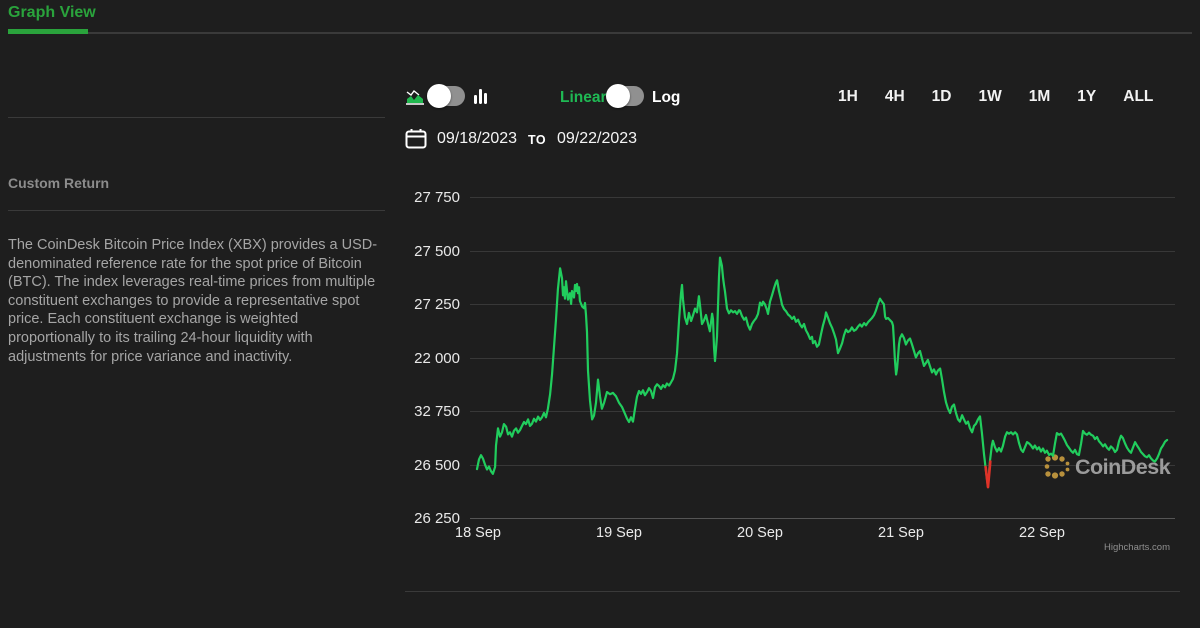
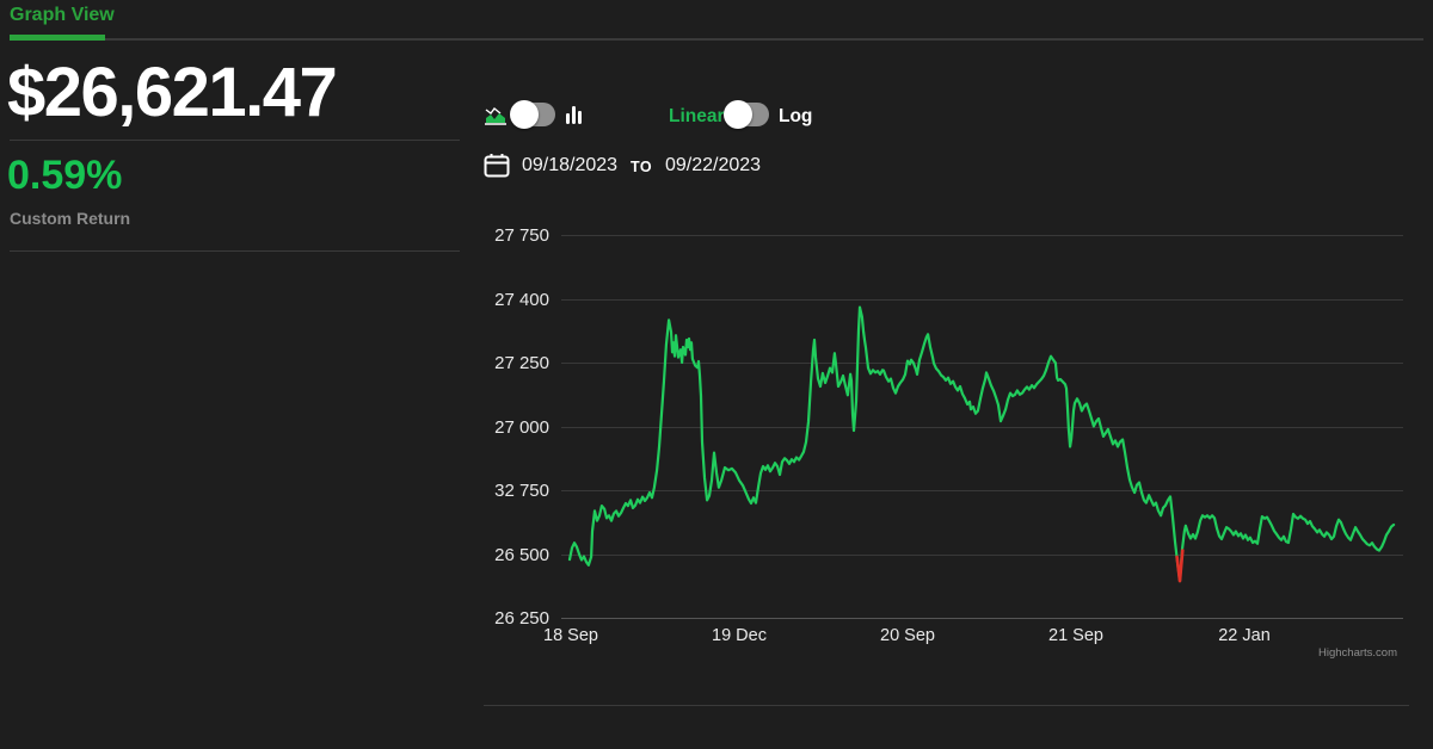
  Graph View
+ $26,621.47
+ 0.59%
  Custom Return
- The CoinDesk Bitcoin Price Index (XBX) provides a USD-denominated reference rate for the spot price of Bitcoin (BTC). The index leverages real-time prices from multiple constituent exchanges to provide a representative spot price. Each constituent exchange is weighted proportionally to its trailing 24-hour liquidity with adjustments for price variance and inactivity.
  Linear
  Log
- 1H
- 4H
- 1D
- 1W
- 1M
- 1Y
- ALL
  09/18/2023
  TO
  09/22/2023
  27 750
- 27 500
+ 27 400
  27 250
- 22 000
+ 27 000
  32 750
  26 500
  26 250
  18 Sep
- 19 Sep
+ 19 Dec
  20 Sep
  21 Sep
- 22 Sep
+ 22 Jan
- CoinDesk
  Highcharts.com
